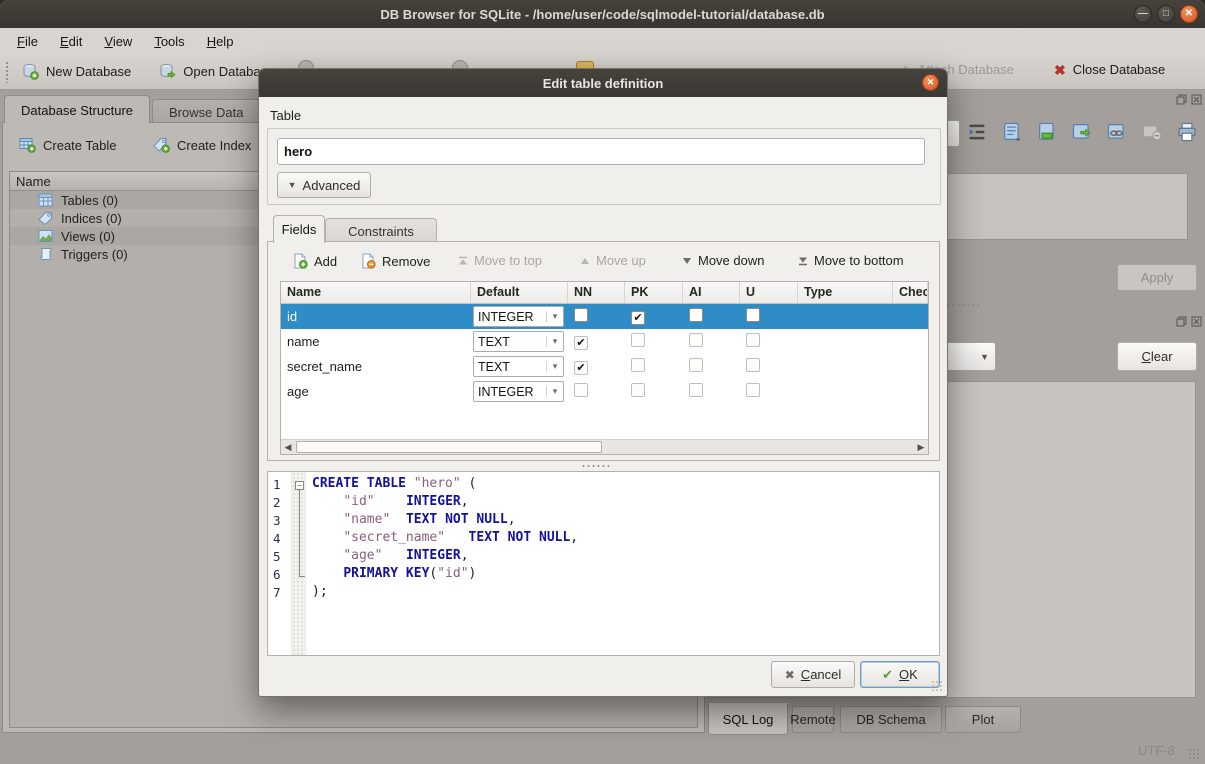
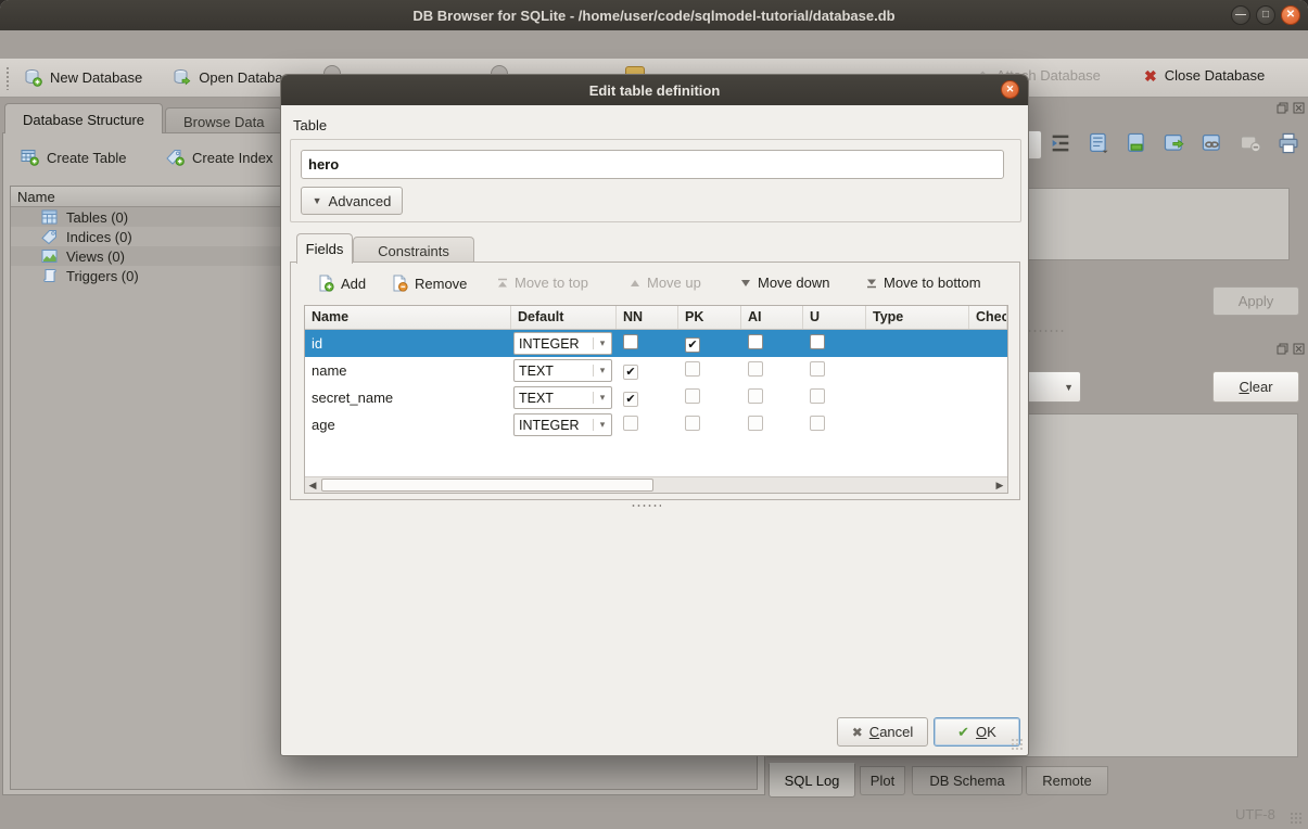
  DB Browser for SQLite - /home/user/code/sqlmodel-tutorial/database.db
  —
  □
  ✕
- File
- Edit
- View
- Tools
- Help
  New Database
  Open Databa
  ✖
  Close Database
  Database Structure
  Browse Data
  Create Table
  Create Index
  Name
  Tables (0)
  Indices (0)
  Views (0)
  Triggers (0)
  Apply
  ▼
  Clear
  SQL Log
- Remote
+ Plot
  DB Schema
- Plot
+ Remote
  UTF-8
  Edit table definition
  ✕
  Table
  hero
  ▼
  Advanced
  Fields
  Constraints
  Add
  Remove
  Move to top
  Move up
  Move down
  Move to bottom
  Name
  Default
  NN
  PK
  AI
  U
  Type
  Chec
  id
  INTEGER
  ▾
  ✔
  name
  TEXT
  ▾
  ✔
  secret_name
  TEXT
  ▾
  ✔
  age
  INTEGER
  ▾
  ◀
  ▶
- 1
- 2
- 3
- 4
- 5
- 6
- 7
- −
- CREATE TABLE "hero" (
- "id" INTEGER,
- "name" TEXT NOT NULL,
- "secret_name" TEXT NOT NULL,
- "age" INTEGER,
- PRIMARY KEY("id")
- );
  ✖
  Cancel
  ✔
  OK
